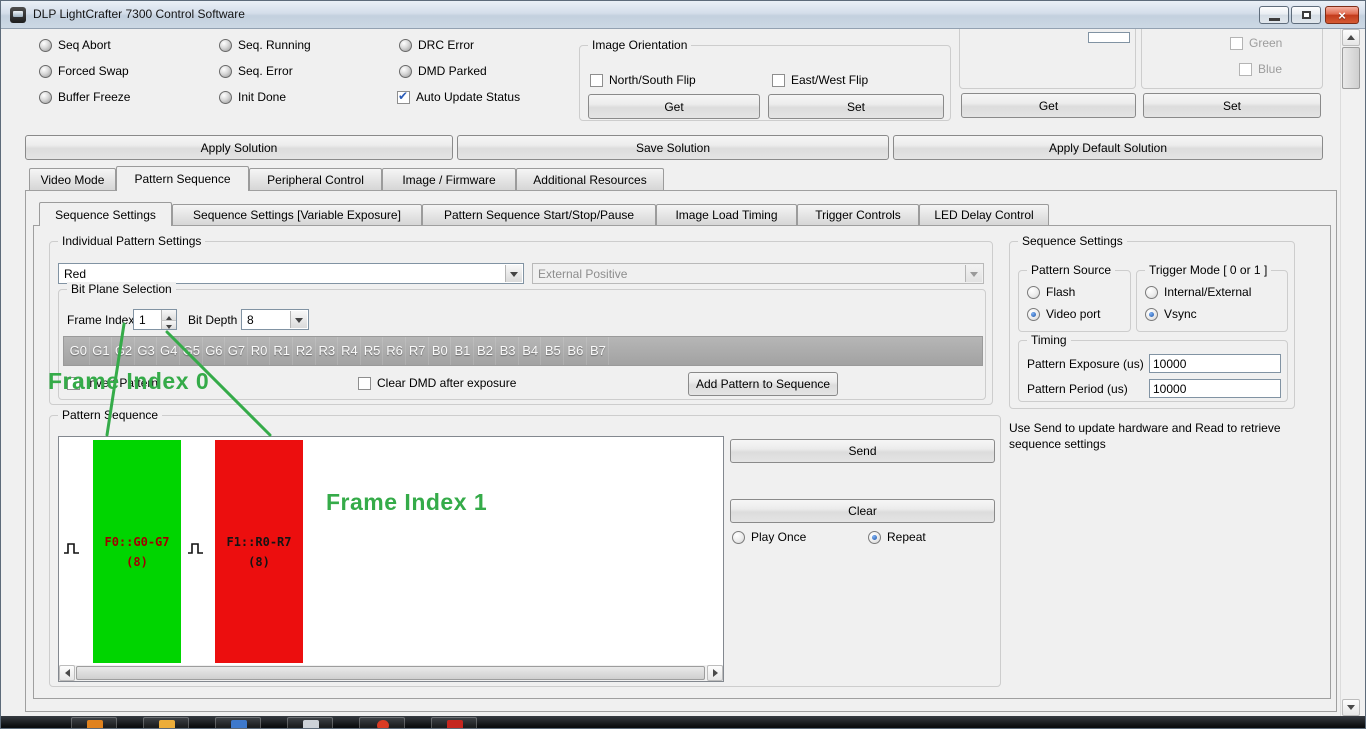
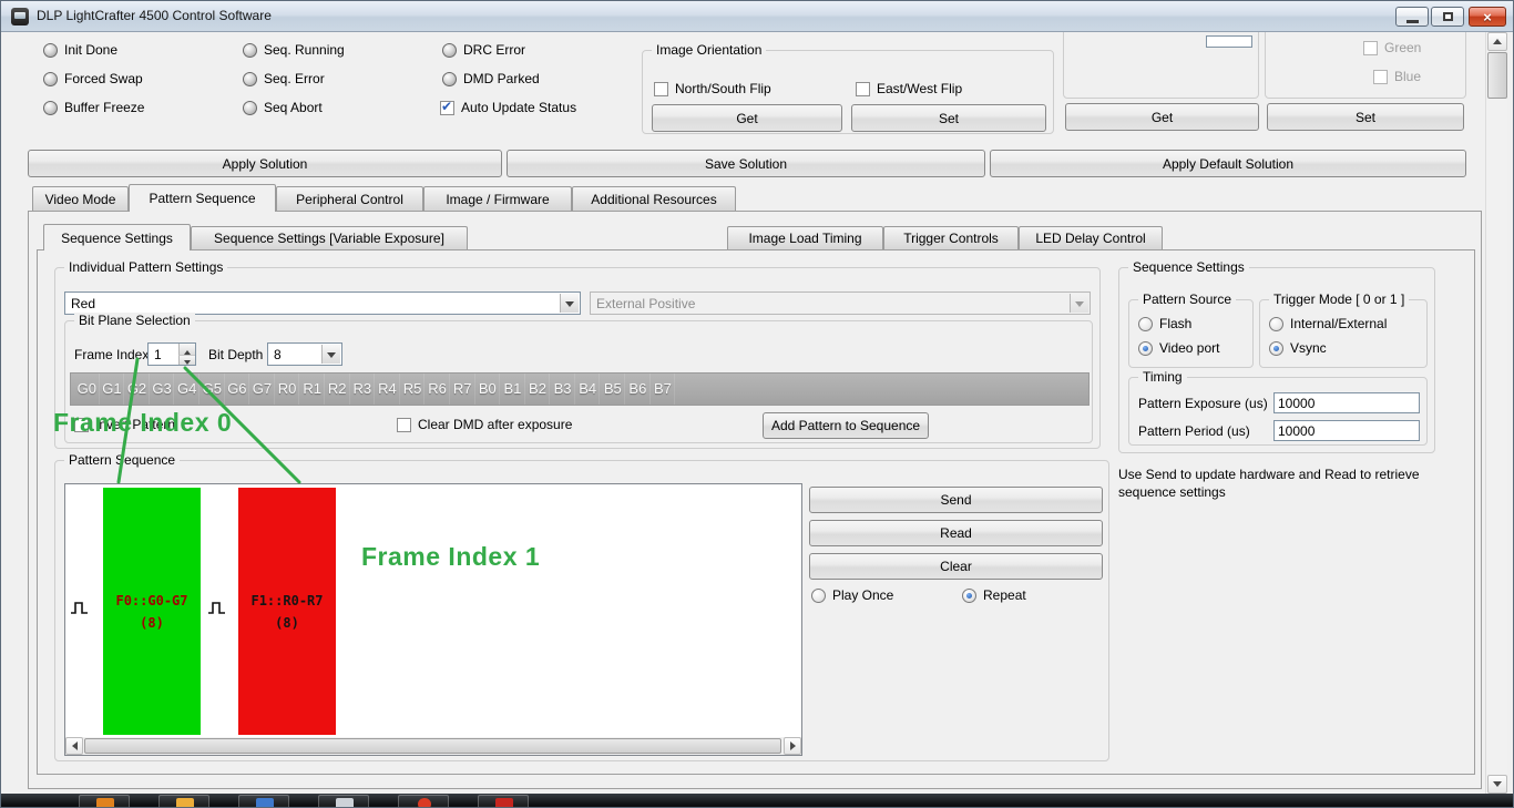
- DLP LightCrafter 7300 Control Software
+ DLP LightCrafter 4500 Control Software
  ×
- Seq Abort
+ Init Done
  Forced Swap
  Buffer Freeze
  Seq. Running
  Seq. Error
- Init Done
+ Seq Abort
  DRC Error
  DMD Parked
  Auto Update Status
  Image Orientation
  North/South Flip
  East/West Flip
  Get
  Set
  Get
  Green
  Blue
  Set
  Apply Solution
  Save Solution
  Apply Default Solution
  Video Mode
  Pattern Sequence
  Peripheral Control
  Image / Firmware
  Additional Resources
  Sequence Settings
  Sequence Settings [Variable Exposure]
- Pattern Sequence Start/Stop/Pause
  Image Load Timing
  Trigger Controls
  LED Delay Control
  Individual Pattern Settings
  Red
  External Positive
  Bit Plane Selection
  Frame Index
  1
  Bit Depth
  8
  G0
  G1
  G3
  G4
  G5
  G6
  G7
  R0
  R1
  R2
  R3
  R4
  R5
  R6
  R7
  B0
  B1
  B2
  B3
  B4
  B5
  B6
  B7
  Inver Pattern
  Clear DMD after exposure
  Add Pattern to Sequence
  Pattern Sequence
  F0::G0-G7
  (8)
  F1::R0-R7
  (8)
  Send
+ Read
  Clear
  Play Once
  Repeat
  Sequence Settings
  Pattern Source
  Flash
  Video port
  Trigger Mode [ 0 or 1 ]
  Internal/External
  Vsync
  Timing
  Pattern Exposure (us)
  10000
  Pattern Period (us)
  10000
  Use Send to update hardware and Read to retrieve sequence settings
  Frame Index 0
  Frame Index 1
